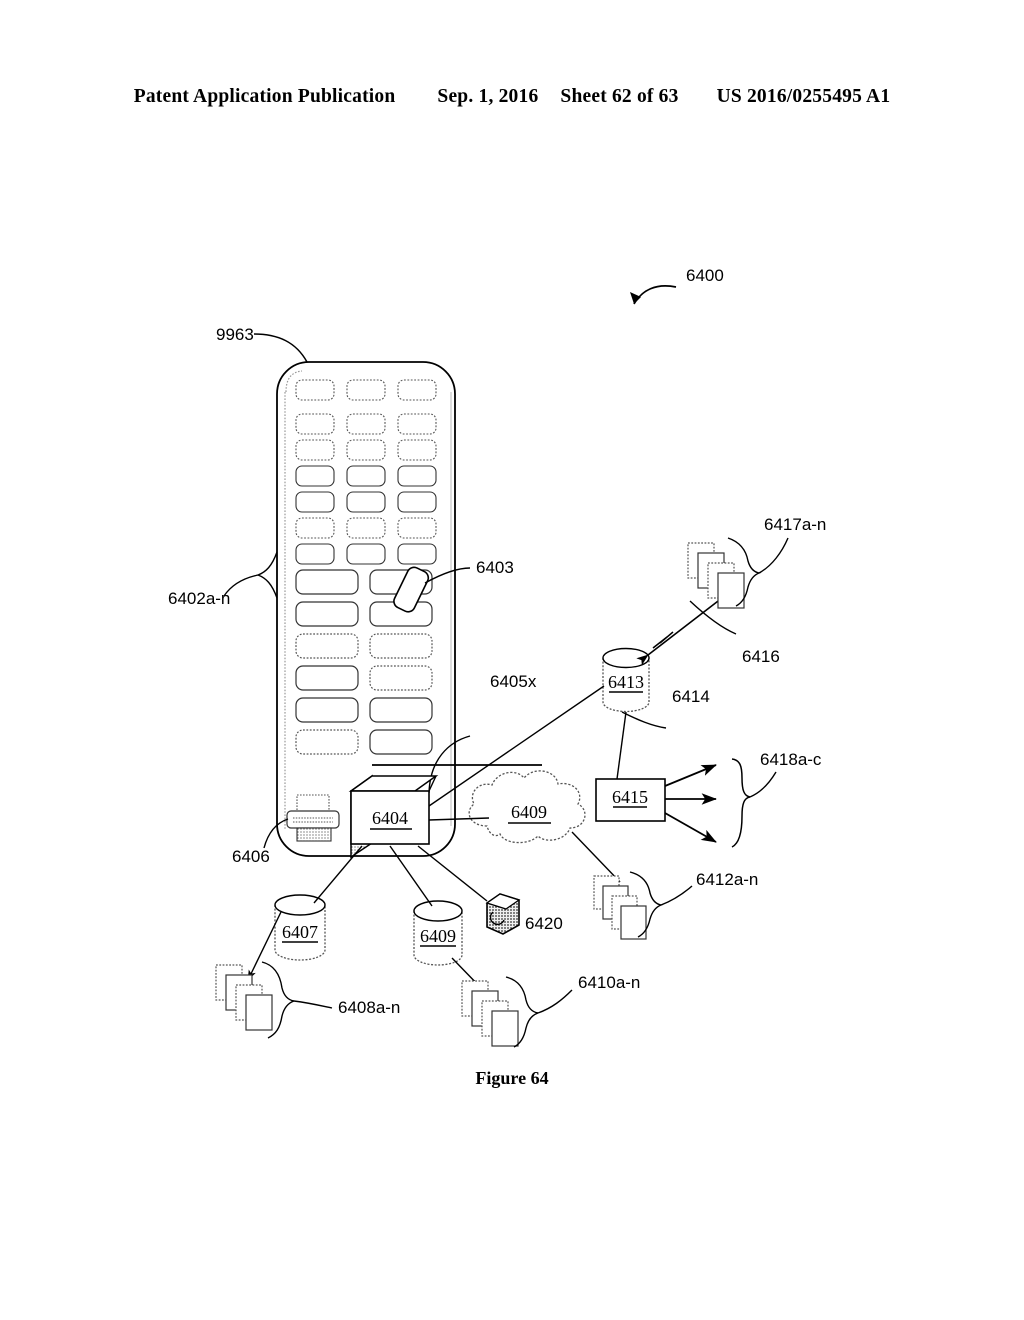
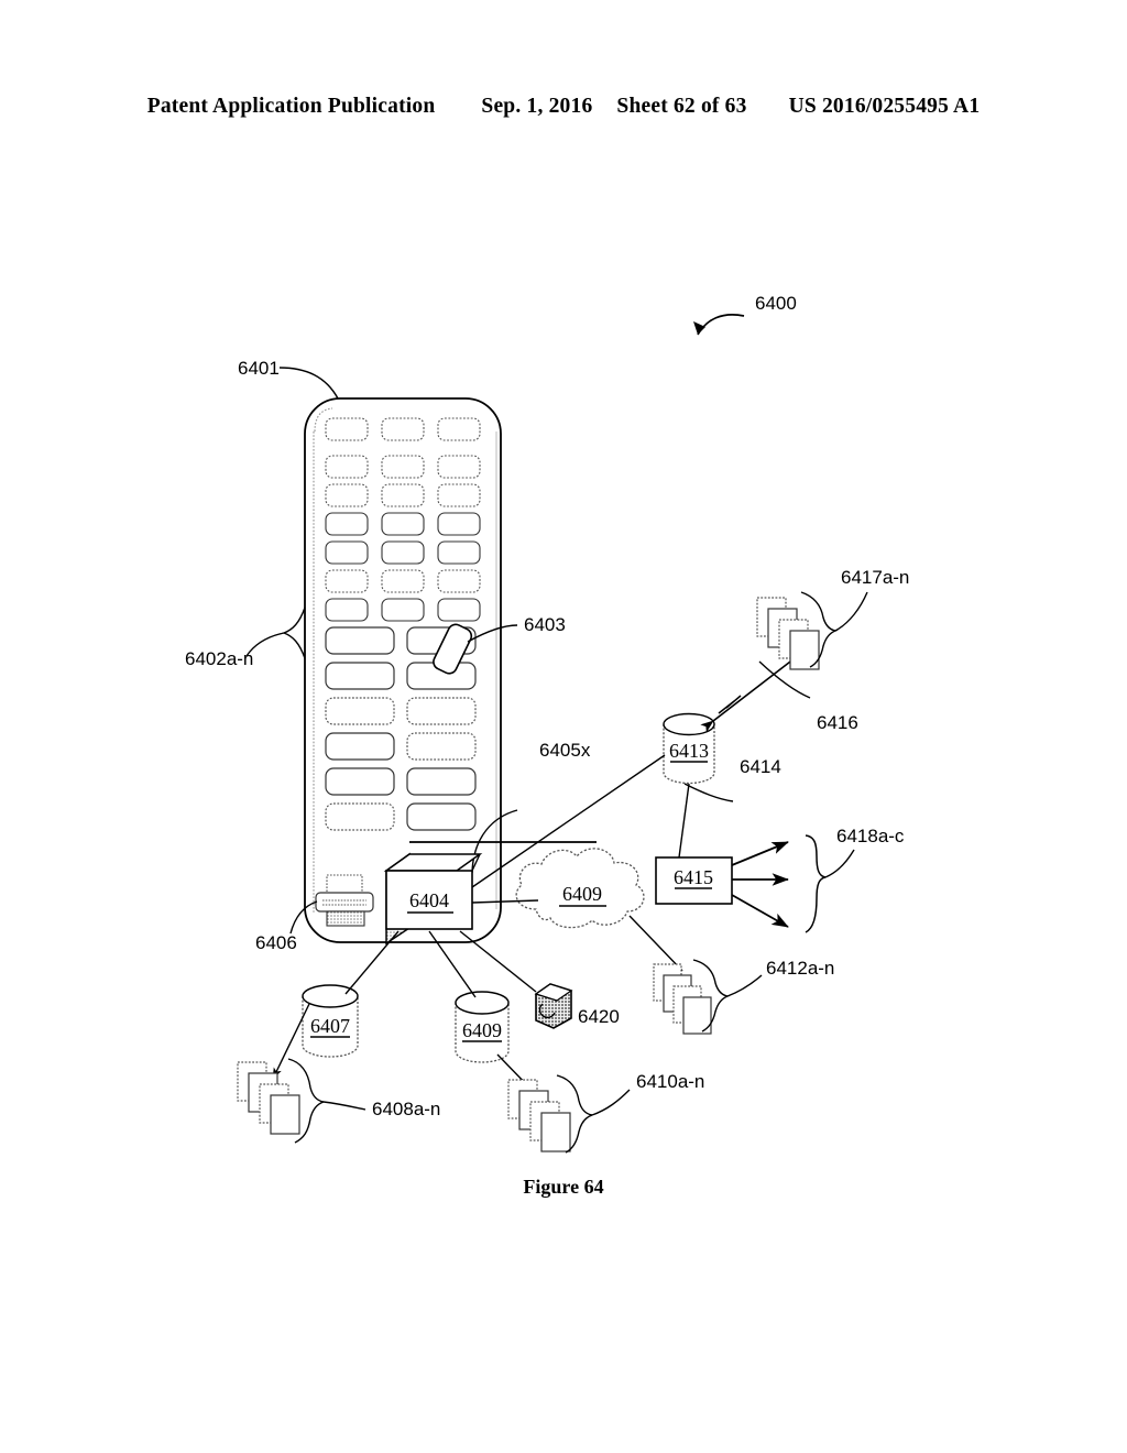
  Patent Application Publication
  Sep. 1, 2016
  Sheet 62 of 63
  US 2016/0255495 A1
  6400
- 9963
+ 6401
  6402a-n
  6403
  6405x
  6404
  6406
  6409
  6420
  6407
  6409
  6413
  6415
  6408a-n
  6410a-n
  6412a-n
  6417a-n
  6416
  6414
  6418a-c
  Figure 64
